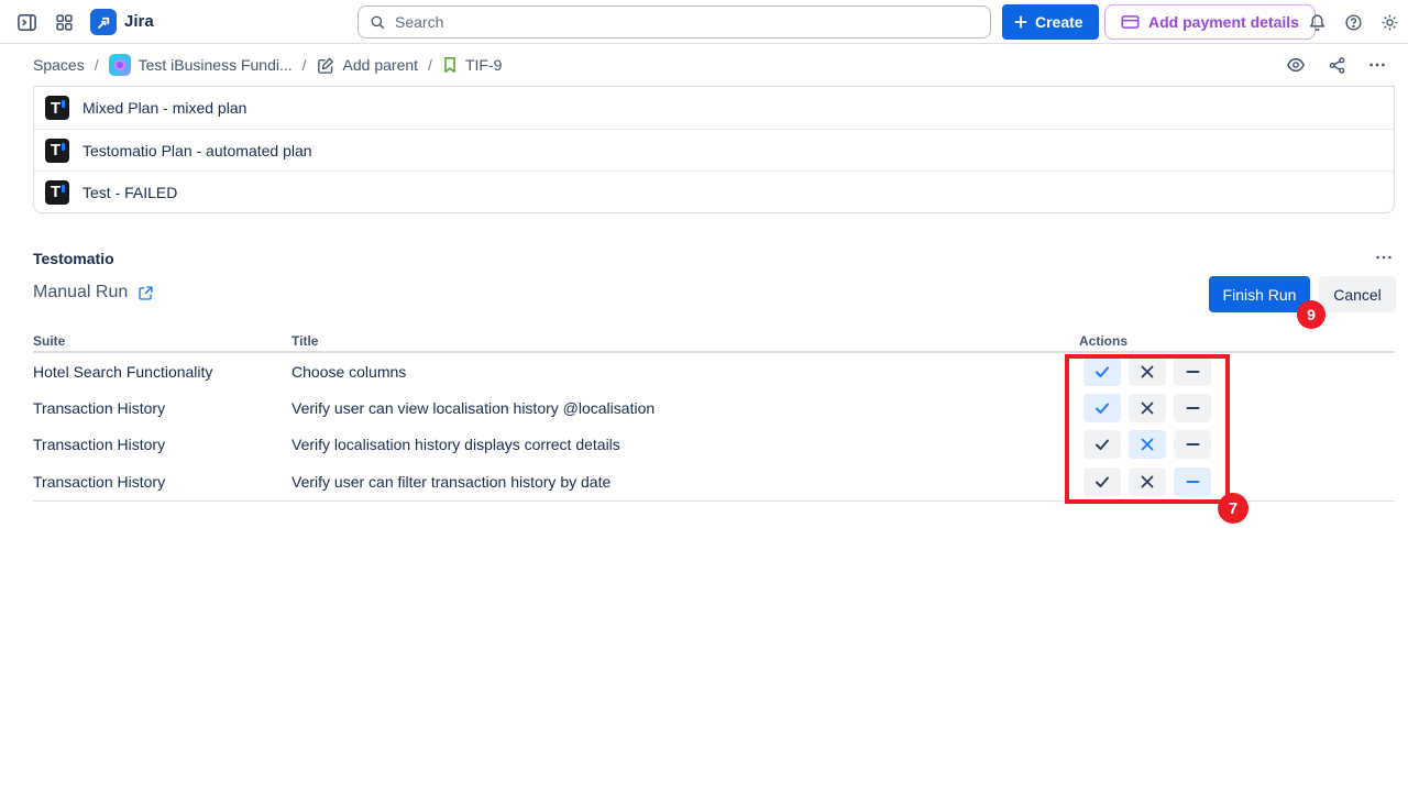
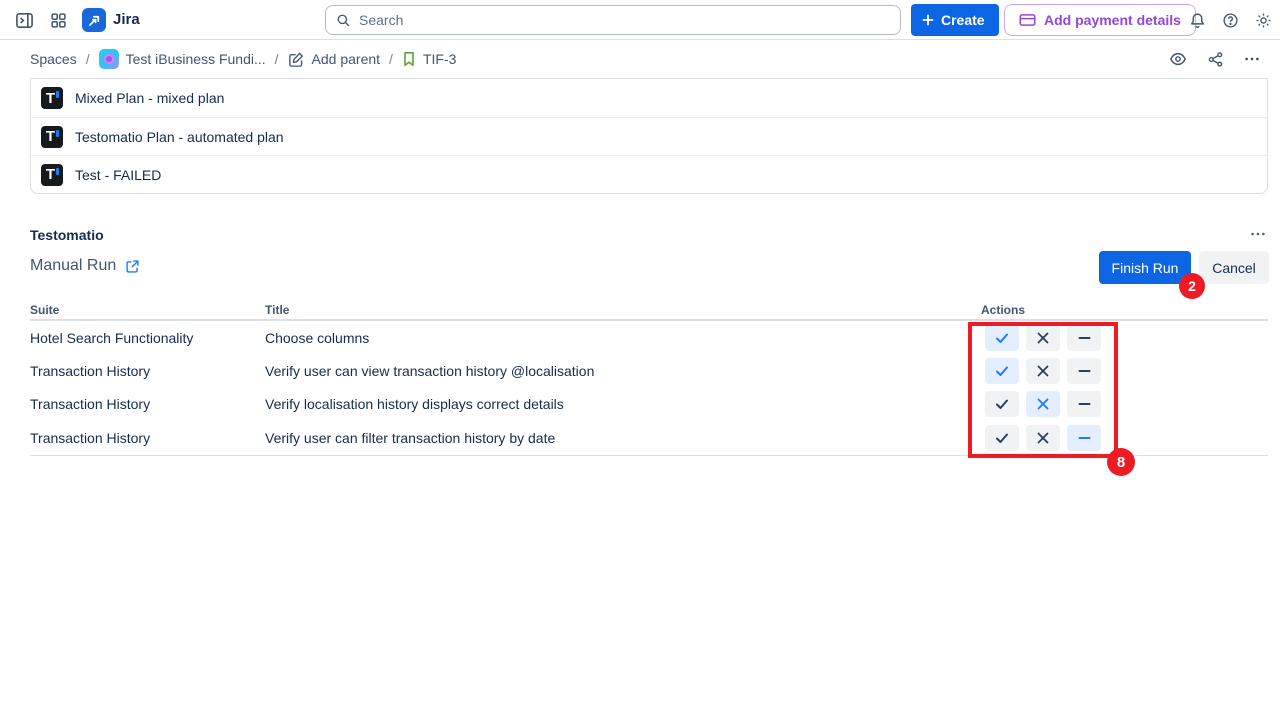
  Jira
  Search
  Create
  Add payment details
  Spaces
  /
  Test iBusiness Fundi...
  /
  Add parent
  /
- TIF-9
+ TIF-3
  T
  Mixed Plan - mixed plan
  T
  Testomatio Plan - automated plan
  T
  Test - FAILED
  Testomatio
  Manual Run
  Finish Run
  Cancel
  Suite
  Title
  Actions
  Hotel Search Functionality
  Choose columns
  Transaction History
- Verify user can view localisation history @localisation
+ Verify user can view transaction history @localisation
  Transaction History
  Verify localisation history displays correct details
  Transaction History
  Verify user can filter transaction history by date
- 9
+ 2
- 7
+ 8
